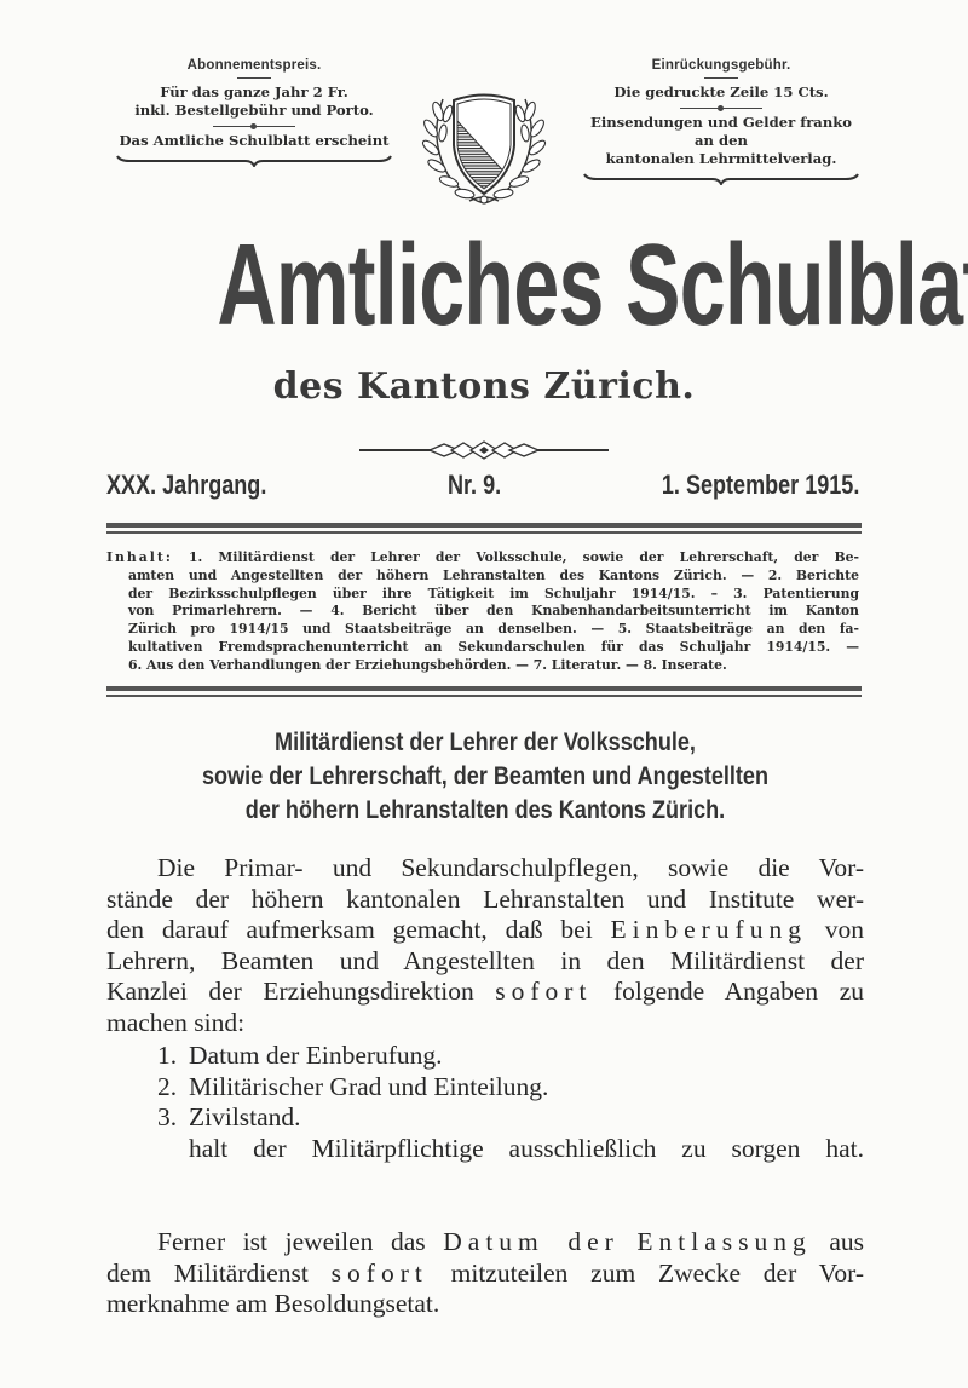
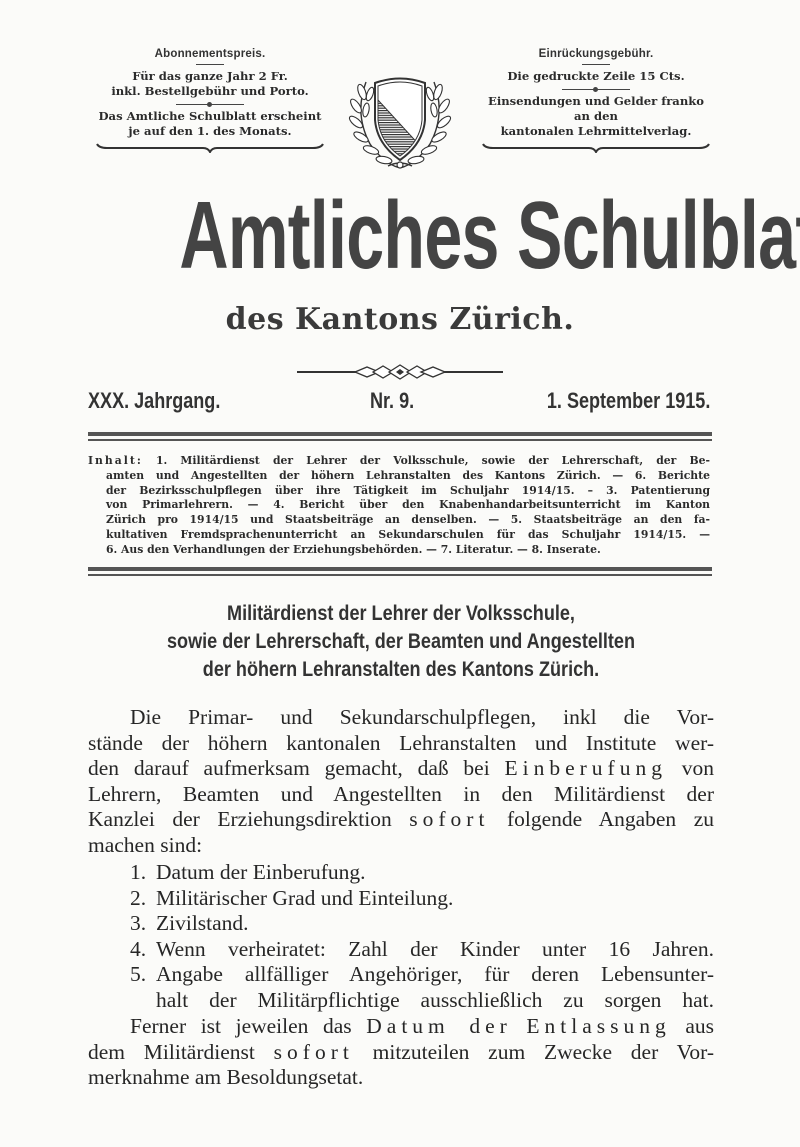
  Abonnementspreis.
  Für das ganze Jahr 2 Fr.
  inkl. Bestellgebühr und Porto.
  Das Amtliche Schulblatt erscheint
+ je auf den 1. des Monats.
  Einrückungsgebühr.
  Die gedruckte Zeile 15 Cts.
  Einsendungen und Gelder franko
  an den
  kantonalen Lehrmittelverlag.
  Amtliches Schulbla
  des Kantons Zürich.
  XXX. Jahrgang.
  Nr. 9.
  1. September 1915.
  Inhalt: 1. Militärdienst der Lehrer der Volksschule, sowie der Lehrerschaft, der Be-
- amten und Angestellten der höhern Lehranstalten des Kantons Zürich. — 2. Berichte
+ amten und Angestellten der höhern Lehranstalten des Kantons Zürich. — 6. Berichte
  der Bezirksschulpflegen über ihre Tätigkeit im Schuljahr 1914/15. – 3. Patentierung
  von Primarlehrern. — 4. Bericht über den Knabenhandarbeitsunterricht im Kanton
  Zürich pro 1914/15 und Staatsbeiträge an denselben. — 5. Staatsbeiträge an den fa-
  kultativen Fremdsprachenunterricht an Sekundarschulen für das Schuljahr 1914/15. —
  6. Aus den Verhandlungen der Erziehungsbehörden. — 7. Literatur. — 8. Inserate.
  Militärdienst der Lehrer der Volksschule,
  sowie der Lehrerschaft, der Beamten und Angestellten
  der höhern Lehranstalten des Kantons Zürich.
- Die Primar- und Sekundarschulpflegen, sowie die Vor-
+ Die Primar- und Sekundarschulpflegen, inkl die Vor-
  stände der höhern kantonalen Lehranstalten und Institute wer-
  den darauf aufmerksam gemacht, daß bei Einberufung von
  Lehrern, Beamten und Angestellten in den Militärdienst der
  Kanzlei der Erziehungsdirektion sofort folgende Angaben zu
  machen sind:
  1. Datum der Einberufung.
  2. Militärischer Grad und Einteilung.
  3. Zivilstand.
+ 4. Wenn verheiratet: Zahl der Kinder unter 16 Jahren.
+ 5. Angabe allfälliger Angehöriger, für deren Lebensunter-
  halt der Militärpflichtige ausschließlich zu sorgen hat.
  Ferner ist jeweilen das Datum der Entlassung aus
  dem Militärdienst sofort mitzuteilen zum Zwecke der Vor-
  merknahme am Besoldungsetat.
